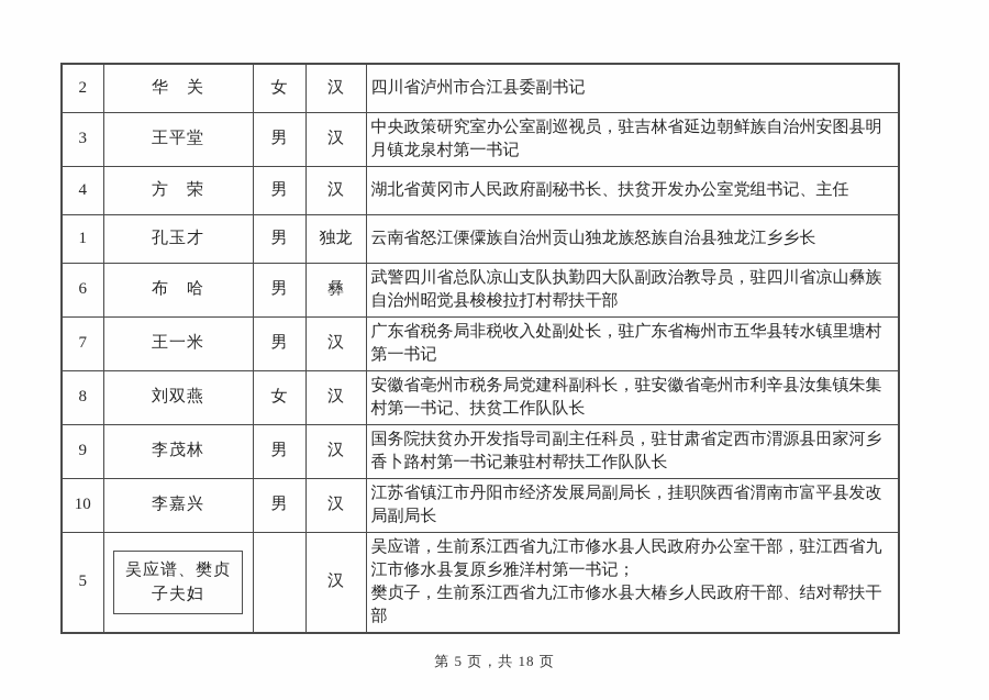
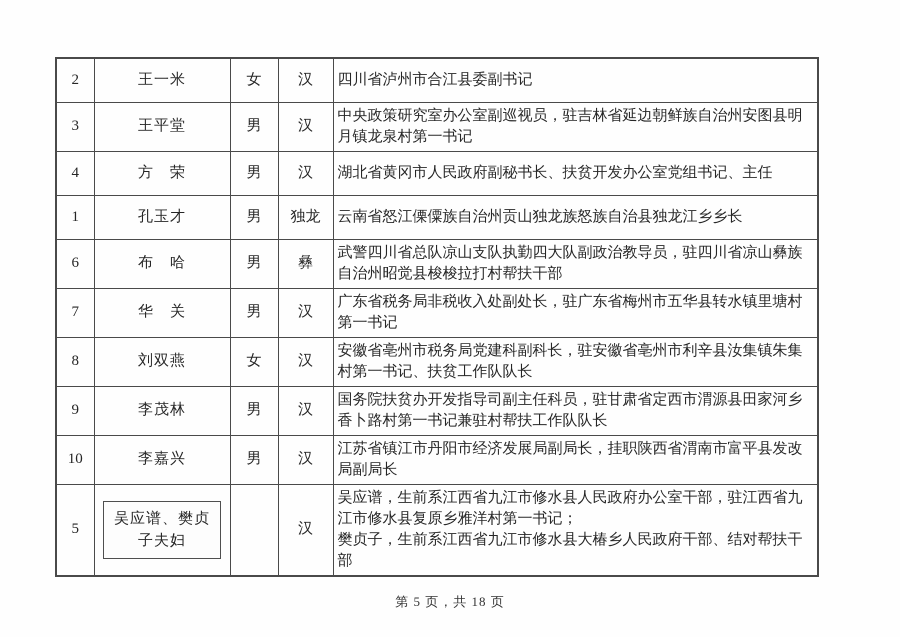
- 2	华 关	女	汉	四川省泸州市合江县委副书记
+ 2	王一米	女	汉	四川省泸州市合江县委副书记
  3	王平堂	男	汉	中央政策研究室办公室副巡视员，驻吉林省延边朝鲜族自治州安图县明月镇龙泉村第一书记
  4	方 荣	男	汉	湖北省黄冈市人民政府副秘书长、扶贫开发办公室党组书记、主任
  1	孔玉才	男	独龙	云南省怒江傈僳族自治州贡山独龙族怒族自治县独龙江乡乡长
  6	布 哈	男	彝	武警四川省总队凉山支队执勤四大队副政治教导员，驻四川省凉山彝族自治州昭觉县梭梭拉打村帮扶干部
- 7	王一米	男	汉	广东省税务局非税收入处副处长，驻广东省梅州市五华县转水镇里塘村第一书记
+ 7	华 关	男	汉	广东省税务局非税收入处副处长，驻广东省梅州市五华县转水镇里塘村第一书记
  8	刘双燕	女	汉	安徽省亳州市税务局党建科副科长，驻安徽省亳州市利辛县汝集镇朱集村第一书记、扶贫工作队队长
  9	李茂林	男	汉	国务院扶贫办开发指导司副主任科员，驻甘肃省定西市渭源县田家河乡香卜路村第一书记兼驻村帮扶工作队队长
  10	李嘉兴	男	汉	江苏省镇江市丹阳市经济发展局副局长，挂职陕西省渭南市富平县发改局副局长
  5	吴应谱、樊贞子夫妇		汉	吴应谱，生前系江西省九江市修水县人民政府办公室干部，驻江西省九江市修水县复原乡雅洋村第一书记；樊贞子，生前系江西省九江市修水县大椿乡人民政府干部、结对帮扶干部
  第 5 页，共 18 页
